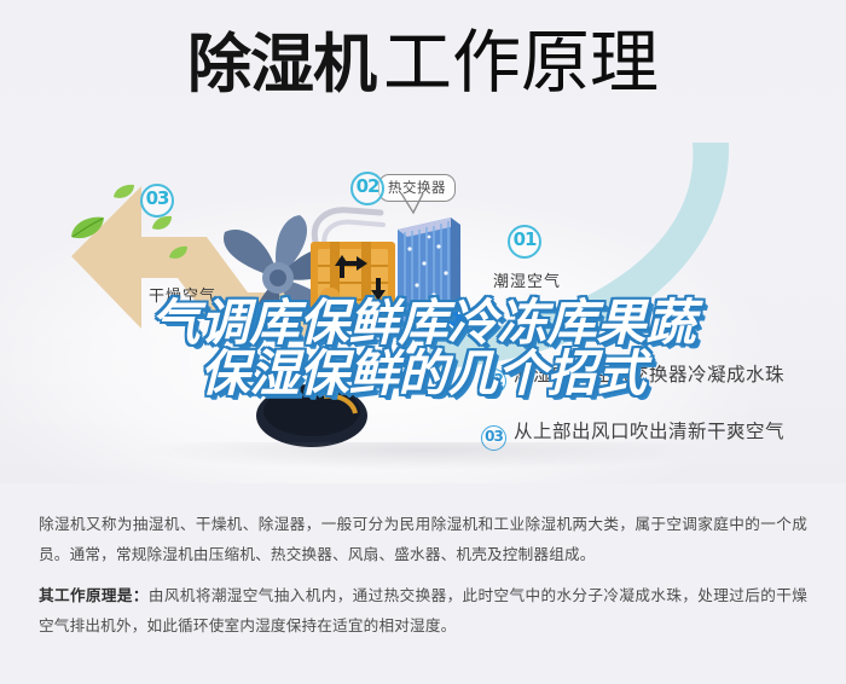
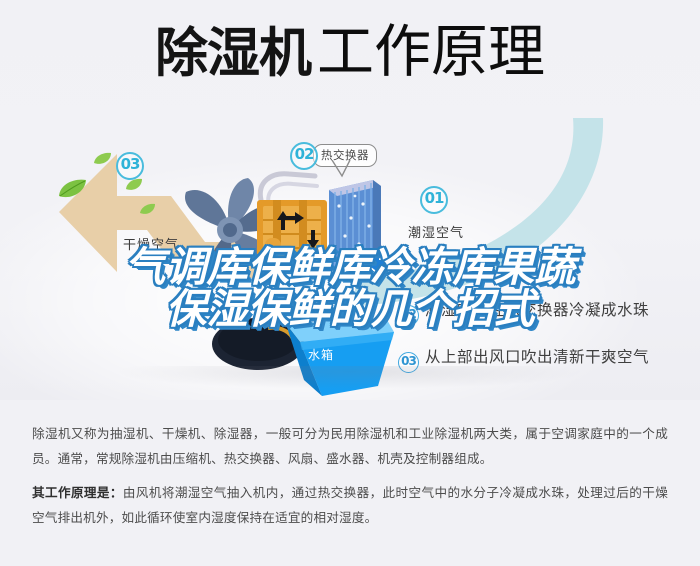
  除湿机工作原理
+ 水箱
  热交换器
  03
  02
  01
  干燥空气
  潮湿空气
  02 潮湿空气经热交换器冷凝成水珠
  03 从上部出风口吹出清新干爽空气
  气调库保鲜库冷冻库果蔬
  保湿保鲜的几个招式
  除湿机又称为抽湿机、干燥机、除湿器，一般可分为民用除湿机和工业除湿机两大类，属于空调家庭中的一个成员。通常，常规除湿机由压缩机、热交换器、风扇、盛水器、机壳及控制器组成。
  其工作原理是：由风机将潮湿空气抽入机内，通过热交换器，此时空气中的水分子冷凝成水珠，处理过后的干燥空气排出机外，如此循环使室内湿度保持在适宜的相对湿度。
